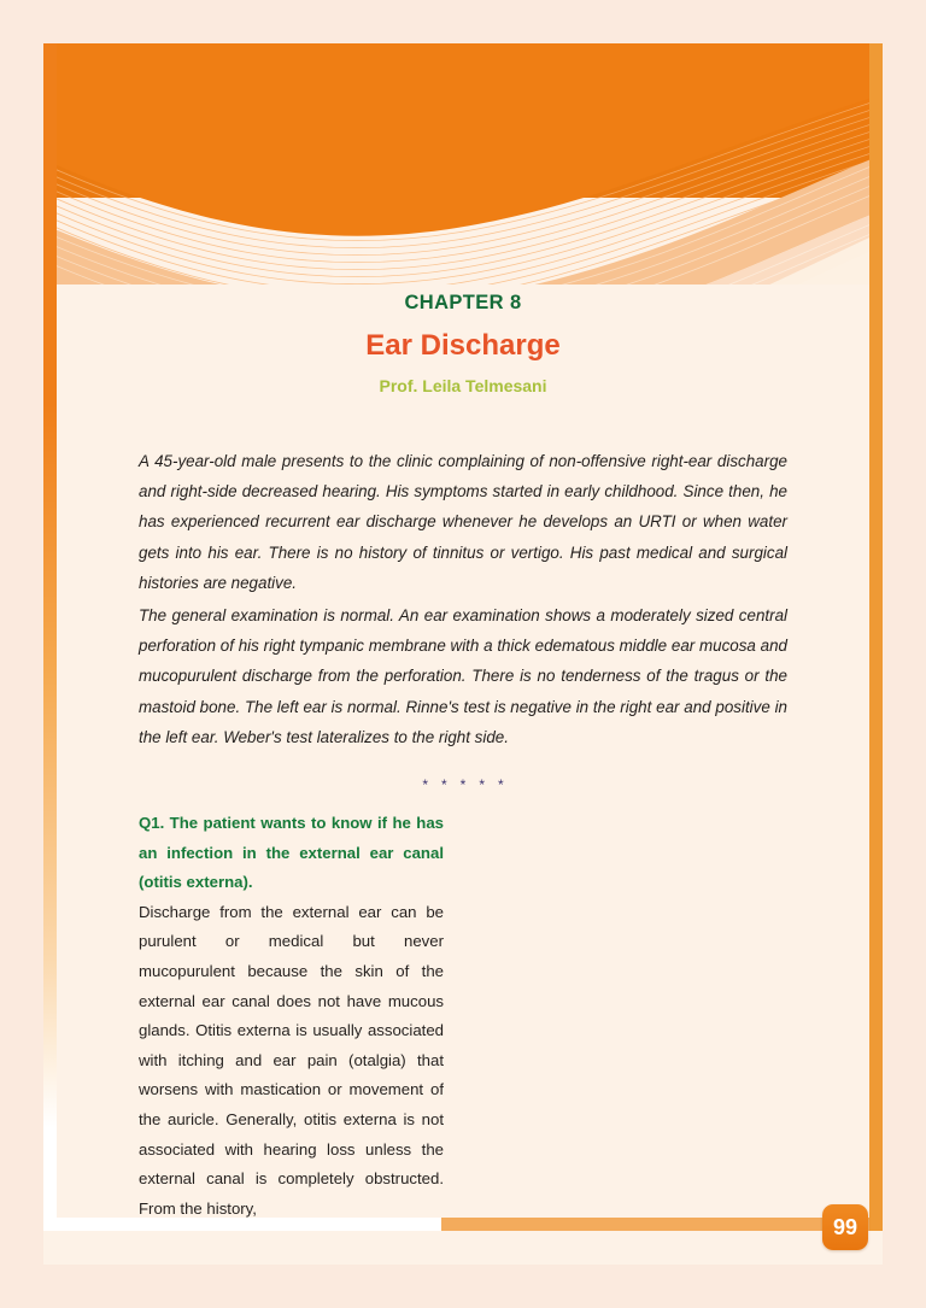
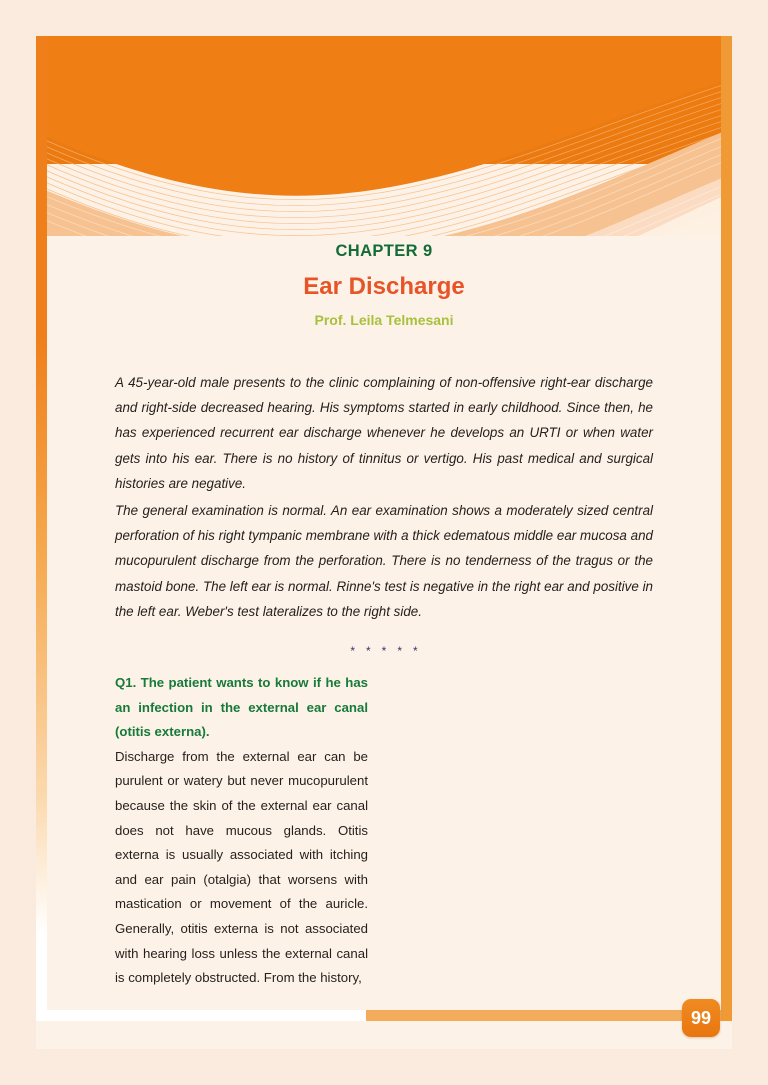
- CHAPTER 8
+ CHAPTER 9
  Ear Discharge
  Prof. Leila Telmesani
  A 45-year-old male presents to the clinic complaining of non-offensive right-ear discharge and right-side decreased hearing. His symptoms started in early childhood. Since then, he has experienced recurrent ear discharge whenever he develops an URTI or when water gets into his ear. There is no history of tinnitus or vertigo. His past medical and surgical histories are negative.
  The general examination is normal. An ear examination shows a moderately sized central perforation of his right tympanic membrane with a thick edematous middle ear mucosa and mucopurulent discharge from the perforation. There is no tenderness of the tragus or the mastoid bone. The left ear is normal. Rinne's test is negative in the right ear and positive in the left ear. Weber's test lateralizes to the right side.
  *****
  Q1. The patient wants to know if he has an infection in the external ear canal (otitis externa).
- Discharge from the external ear can be purulent or medical but never mucopurulent because the skin of the external ear canal does not have mucous glands. Otitis externa is usually associated with itching and ear pain (otalgia) that worsens with mastication or movement of the auricle. Generally, otitis externa is not associated with hearing loss unless the external canal is completely obstructed. From the history,
+ Discharge from the external ear can be purulent or watery but never mucopurulent because the skin of the external ear canal does not have mucous glands. Otitis externa is usually associated with itching and ear pain (otalgia) that worsens with mastication or movement of the auricle. Generally, otitis externa is not associated with hearing loss unless the external canal is completely obstructed. From the history,
  99
